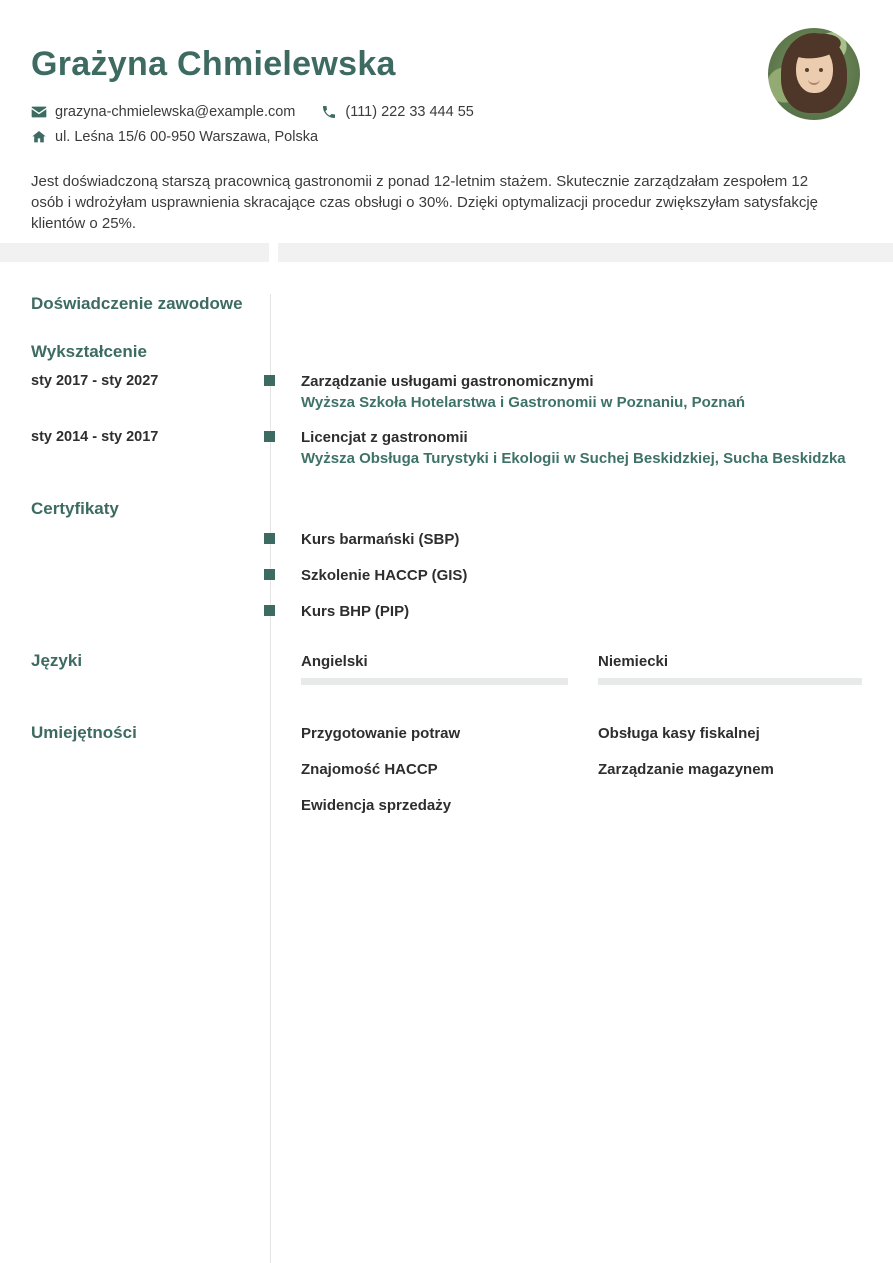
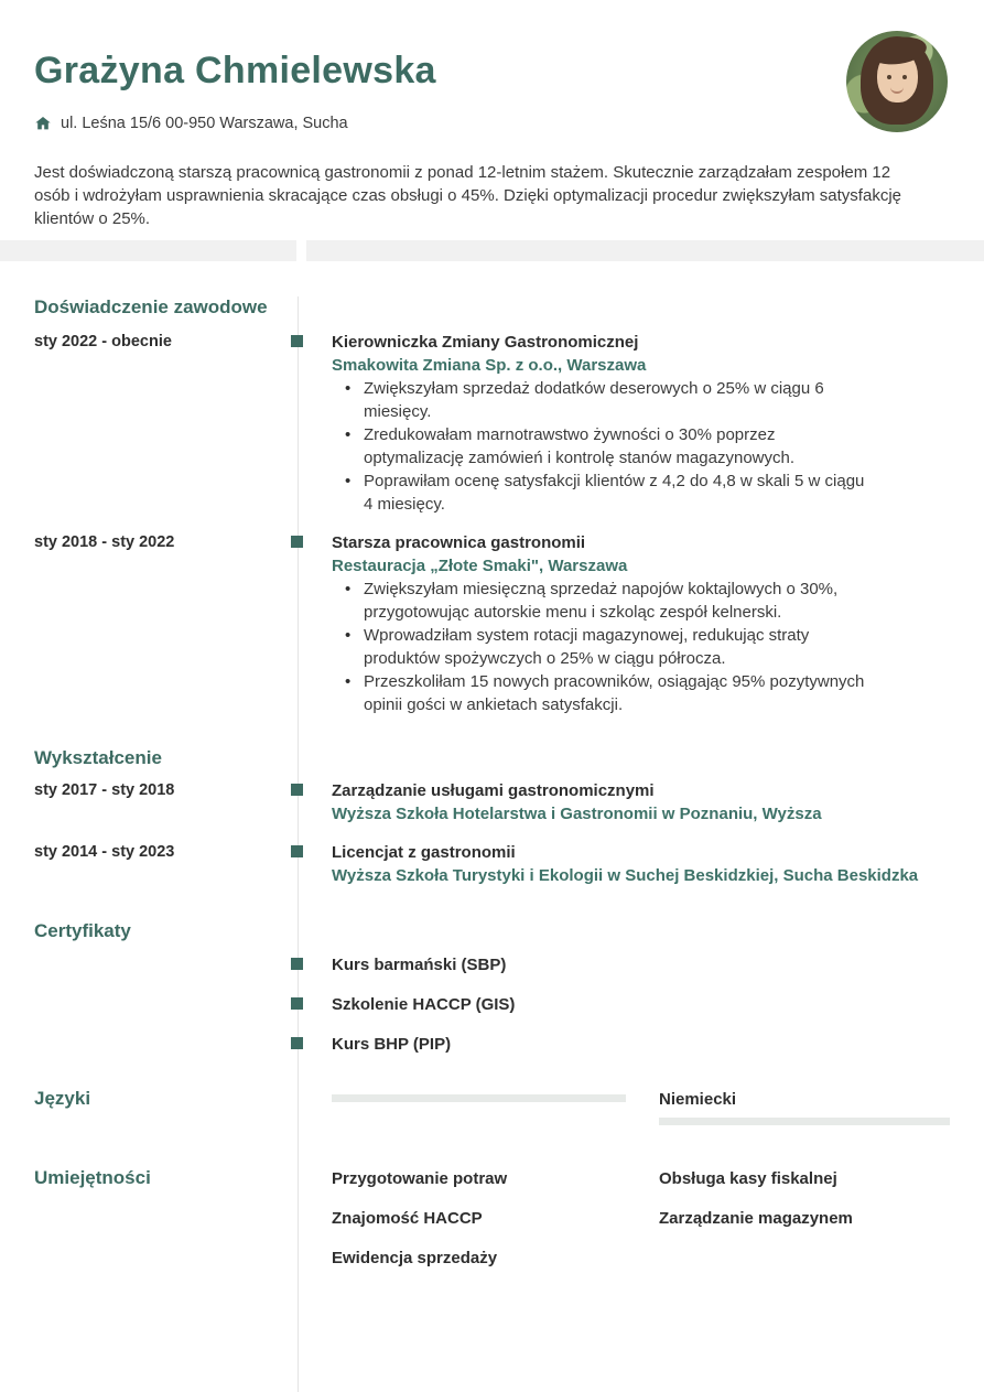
  Grażyna Chmielewska
- grazyna-chmielewska@example.com
- (111) 222 33 444 55
- ul. Leśna 15/6 00-950 Warszawa, Polska
+ ul. Leśna 15/6 00-950 Warszawa, Sucha
- Jest doświadczoną starszą pracownicą gastronomii z ponad 12-letnim stażem. Skutecznie zarządzałam zespołem 12 osób i wdrożyłam usprawnienia skracające czas obsługi o 30%. Dzięki optymalizacji procedur zwiększyłam satysfakcję klientów o 25%.
+ Jest doświadczoną starszą pracownicą gastronomii z ponad 12-letnim stażem. Skutecznie zarządzałam zespołem 12 osób i wdrożyłam usprawnienia skracające czas obsługi o 45%. Dzięki optymalizacji procedur zwiększyłam satysfakcję klientów o 25%.
  Doświadczenie zawodowe
+ sty 2022 - obecnie
+ Kierowniczka Zmiany Gastronomicznej
+ Smakowita Zmiana Sp. z o.o., Warszawa
+ Zwiększyłam sprzedaż dodatków deserowych o 25% w ciągu 6 miesięcy.
+ Zredukowałam marnotrawstwo żywności o 30% poprzez optymalizację zamówień i kontrolę stanów magazynowych.
+ Poprawiłam ocenę satysfakcji klientów z 4,2 do 4,8 w skali 5 w ciągu 4 miesięcy.
+ sty 2018 - sty 2022
+ Starsza pracownica gastronomii
+ Restauracja „Złote Smaki", Warszawa
+ Zwiększyłam miesięczną sprzedaż napojów koktajlowych o 30%, przygotowując autorskie menu i szkoląc zespół kelnerski.
+ Wprowadziłam system rotacji magazynowej, redukując straty produktów spożywczych o 25% w ciągu półrocza.
+ Przeszkoliłam 15 nowych pracowników, osiągając 95% pozytywnych opinii gości w ankietach satysfakcji.
  Wykształcenie
- sty 2017 - sty 2027
+ sty 2017 - sty 2018
  Zarządzanie usługami gastronomicznymi
- Wyższa Szkoła Hotelarstwa i Gastronomii w Poznaniu, Poznań
+ Wyższa Szkoła Hotelarstwa i Gastronomii w Poznaniu, Wyższa
- sty 2014 - sty 2017
+ sty 2014 - sty 2023
  Licencjat z gastronomii
- Wyższa Obsługa Turystyki i Ekologii w Suchej Beskidzkiej, Sucha Beskidzka
+ Wyższa Szkoła Turystyki i Ekologii w Suchej Beskidzkiej, Sucha Beskidzka
  Certyfikaty
  Kurs barmański (SBP)
  Szkolenie HACCP (GIS)
  Kurs BHP (PIP)
  Języki
- Angielski
  Niemiecki
  Umiejętności
  Przygotowanie potraw
  Obsługa kasy fiskalnej
  Znajomość HACCP
  Zarządzanie magazynem
  Ewidencja sprzedaży
